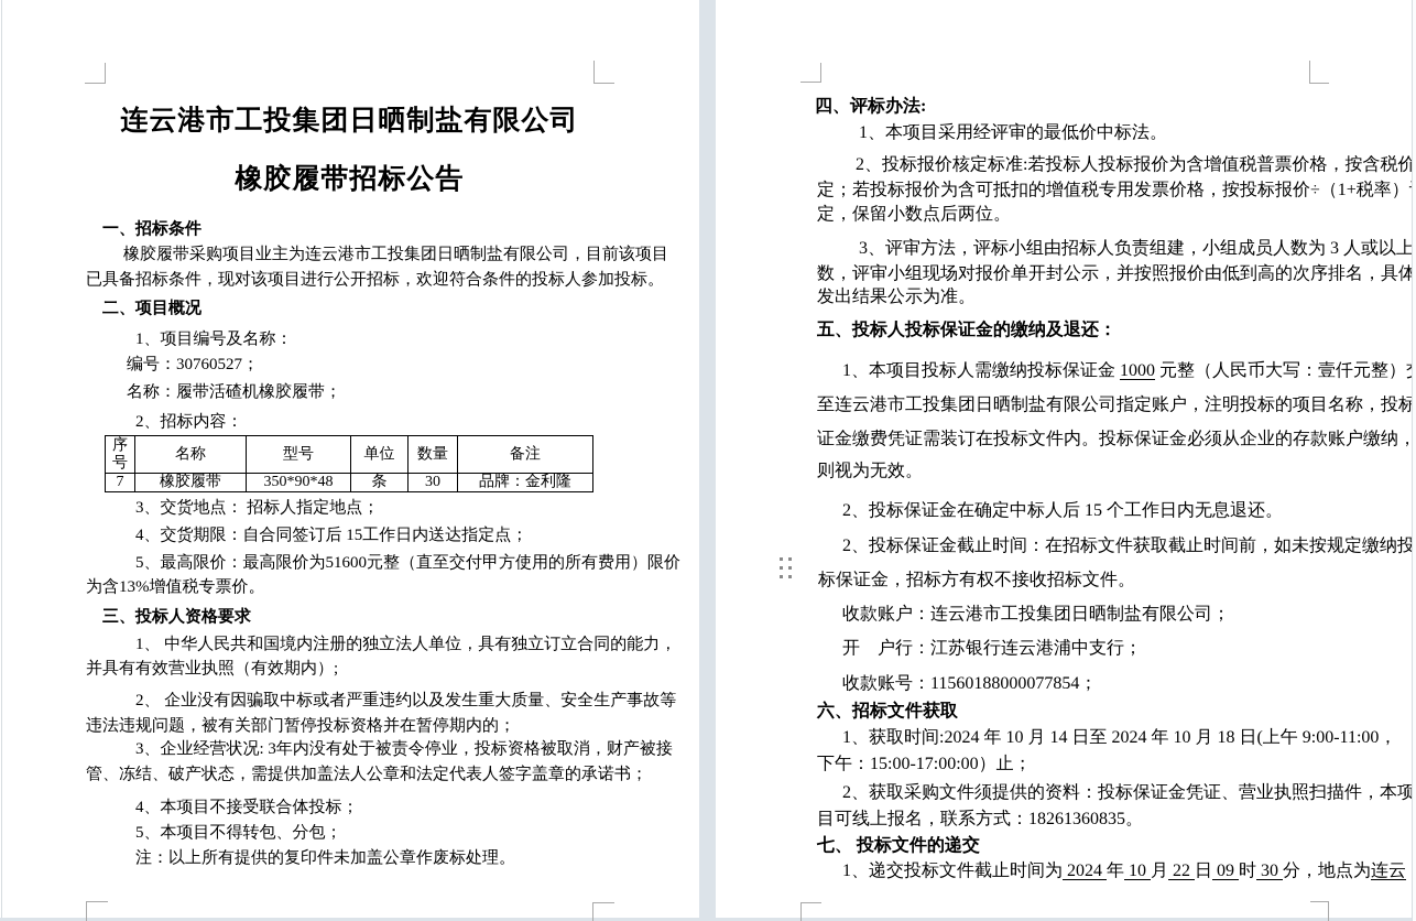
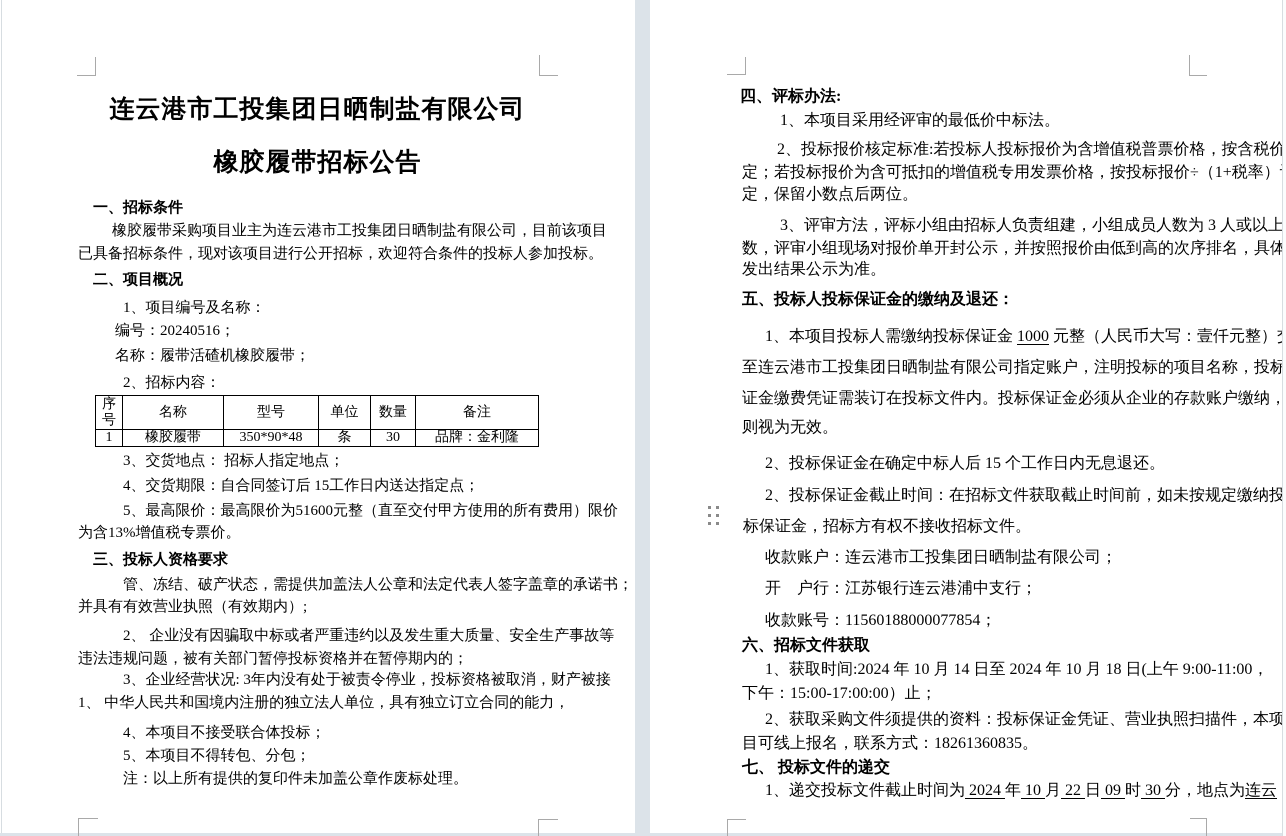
  连云港市工投集团日晒制盐有限公司
  橡胶履带招标公告
  一、招标条件
  橡胶履带采购项目业主为连云港市工投集团日晒制盐有限公司，目前该项目
  已具备招标条件，现对该项目进行公开招标，欢迎符合条件的投标人参加投标。
  二、项目概况
  1、项目编号及名称：
- 编号：30760527；
+ 编号：20240516；
  名称：履带活碴机橡胶履带；
  2、招标内容：
  序号	名称	型号	单位	数量	备注
- 7	橡胶履带	350*90*48	条	30	品牌：金利隆
+ 1	橡胶履带	350*90*48	条	30	品牌：金利隆
  3、交货地点： 招标人指定地点；
  4、交货期限：自合同签订后 15工作日内送达指定点；
  5、最高限价：最高限价为51600元整（直至交付甲方使用的所有费用）限价
  为含13%增值税专票价。
  三、投标人资格要求
- 1、 中华人民共和国境内注册的独立法人单位，具有独立订立合同的能力，
+ 管、冻结、破产状态，需提供加盖法人公章和法定代表人签字盖章的承诺书；
  并具有有效营业执照（有效期内）;
  2、 企业没有因骗取中标或者严重违约以及发生重大质量、安全生产事故等
  违法违规问题，被有关部门暂停投标资格并在暂停期内的；
  3、企业经营状况: 3年内没有处于被责令停业，投标资格被取消，财产被接
- 管、冻结、破产状态，需提供加盖法人公章和法定代表人签字盖章的承诺书；
+ 1、 中华人民共和国境内注册的独立法人单位，具有独立订立合同的能力，
  4、本项目不接受联合体投标；
  5、本项目不得转包、分包；
  注：以上所有提供的复印件未加盖公章作废标处理。
  四、评标办法:
  1、本项目采用经评审的最低价中标法。
  2、投标报价核定标准:若投标人投标报价为含增值税普票价格，按含税价
  定；若投标报价为含可抵扣的增值税专用发票价格，按投标报价÷（1+税率）
  定，保留小数点后两位。
  3、评审方法，评标小组由招标人负责组建，小组成员人数为 3 人或以上
  数，评审小组现场对报价单开封公示，并按照报价由低到高的次序排名，具体
  发出结果公示为准。
  五、投标人投标保证金的缴纳及退还：
  1、本项目投标人需缴纳投标保证金 1000 元整（人民币大写：壹仟元整）
  至连云港市工投集团日晒制盐有限公司指定账户，注明投标的项目名称，投标
  证金缴费凭证需装订在投标文件内。投标保证金必须从企业的存款账户缴纳，
  则视为无效。
  2、投标保证金在确定中标人后 15 个工作日内无息退还。
  2、投标保证金截止时间：在招标文件获取截止时间前，如未按规定缴纳投
  标保证金，招标方有权不接收招标文件。
  收款账户：连云港市工投集团日晒制盐有限公司；
  开 户行：江苏银行连云港浦中支行；
  收款账号：11560188000077854；
  六、招标文件获取
  1、获取时间:2024 年 10 月 14 日至 2024 年 10 月 18 日(上午 9:00-11:00，
  下午：15:00-17:00:00）止；
  2、获取采购文件须提供的资料：投标保证金凭证、营业执照扫描件，本项
  目可线上报名，联系方式：18261360835。
  七、 投标文件的递交
  1、递交投标文件截止时间为 2024 年 10 月 22 日 09 时 30 分，地点为连云
